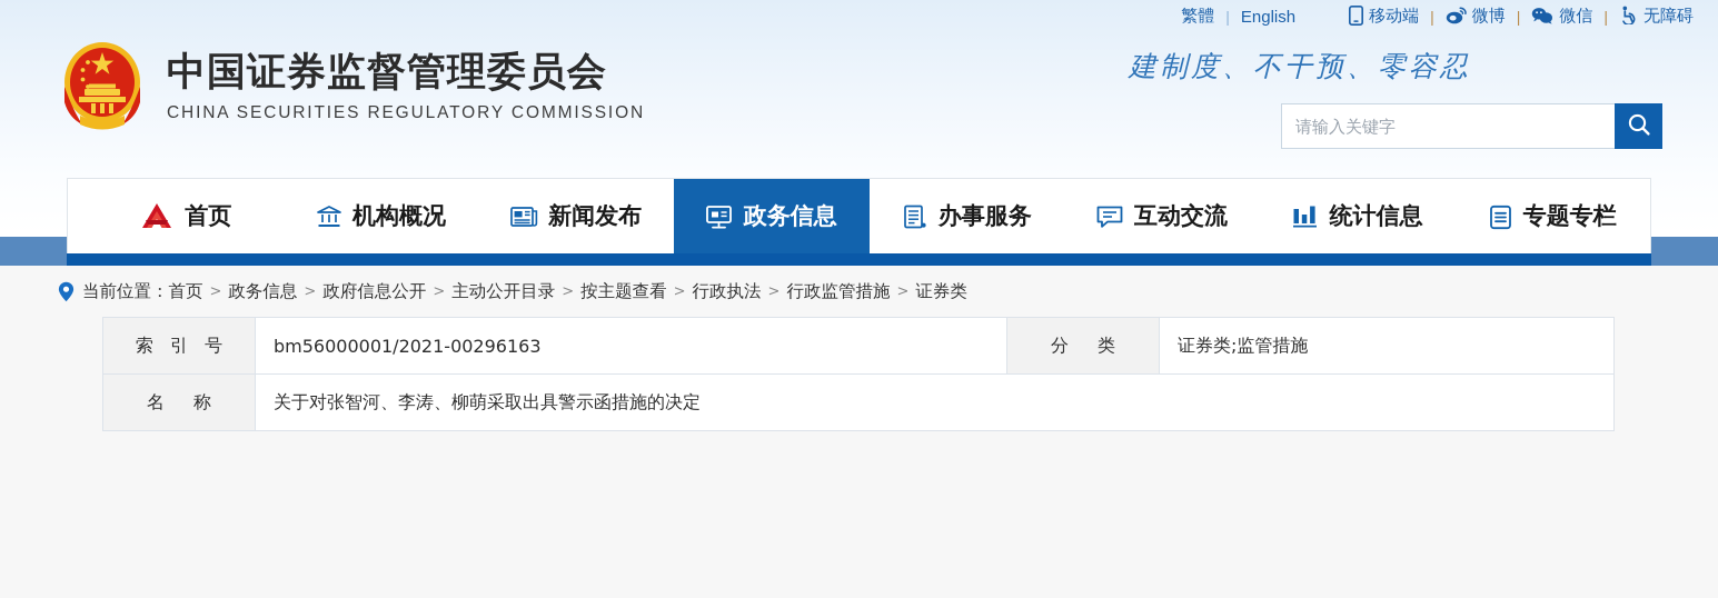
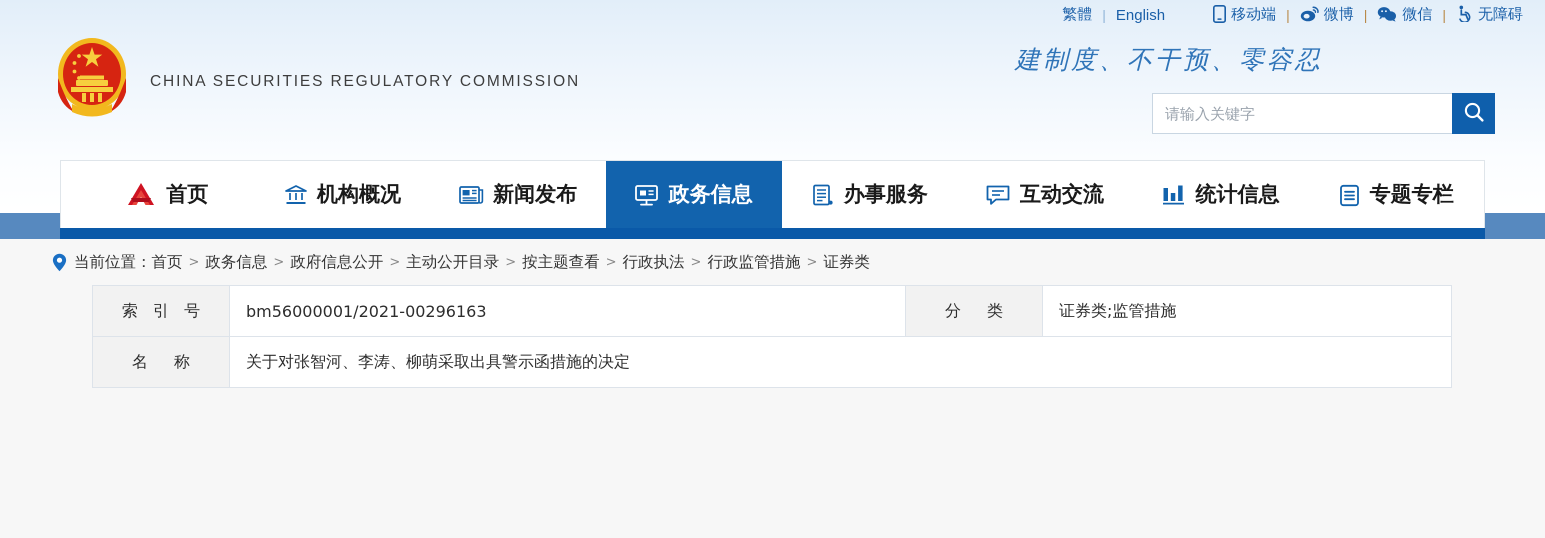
  繁體
  |
  English
  移动端
  |
  微博
  |
  微信
  |
  无障碍
- 中国证券监督管理委员会
  CHINA SECURITIES REGULATORY COMMISSION
  建制度、不干预、零容忍
  请输入关键字
  首页
  机构概况
  新闻发布
  政务信息
  办事服务
  互动交流
  统计信息
  专题专栏
  当前位置：
  首页
  >
  政务信息
  >
  政府信息公开
  >
  主动公开目录
  >
  按主题查看
  >
  行政执法
  >
  行政监管措施
  >
  证券类
  索 引 号	bm56000001/2021-00296163	分 类	证券类;监管措施
  名 称	关于对张智河、李涛、柳萌采取出具警示函措施的决定
